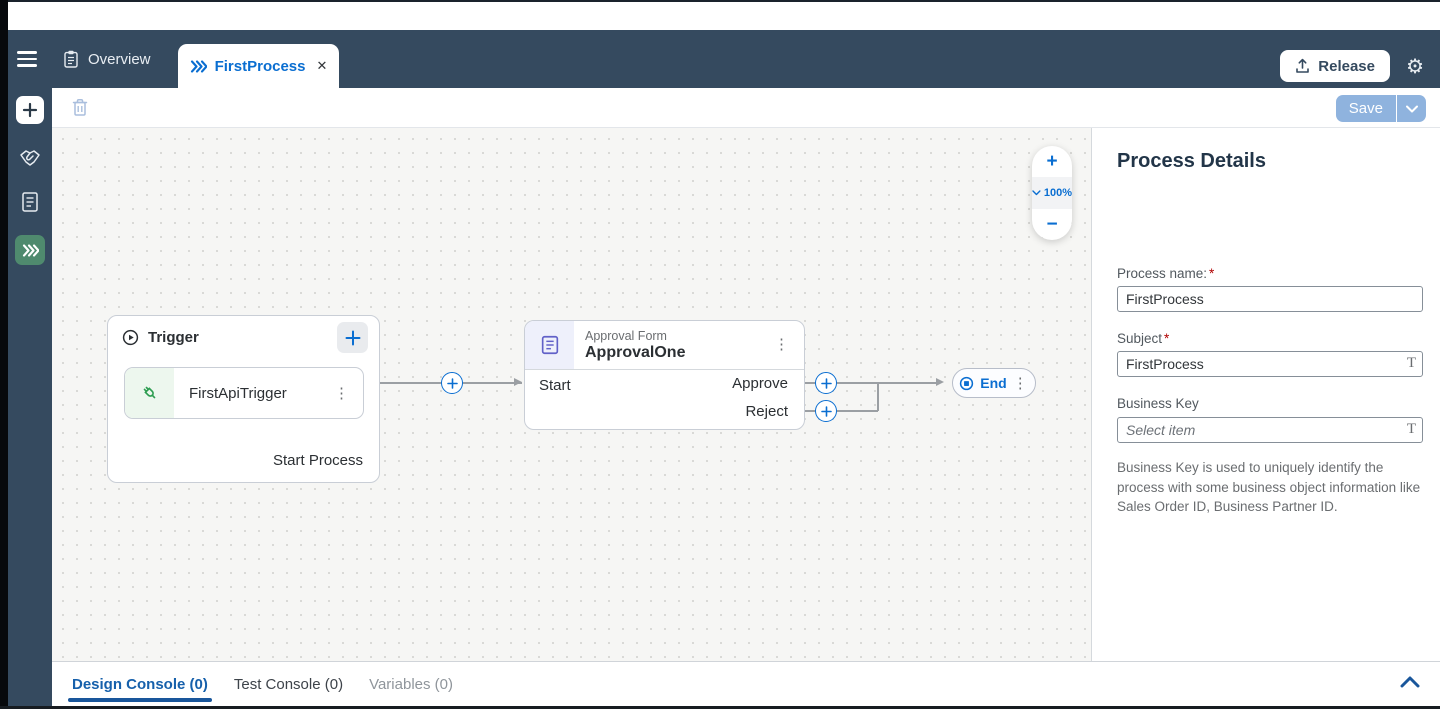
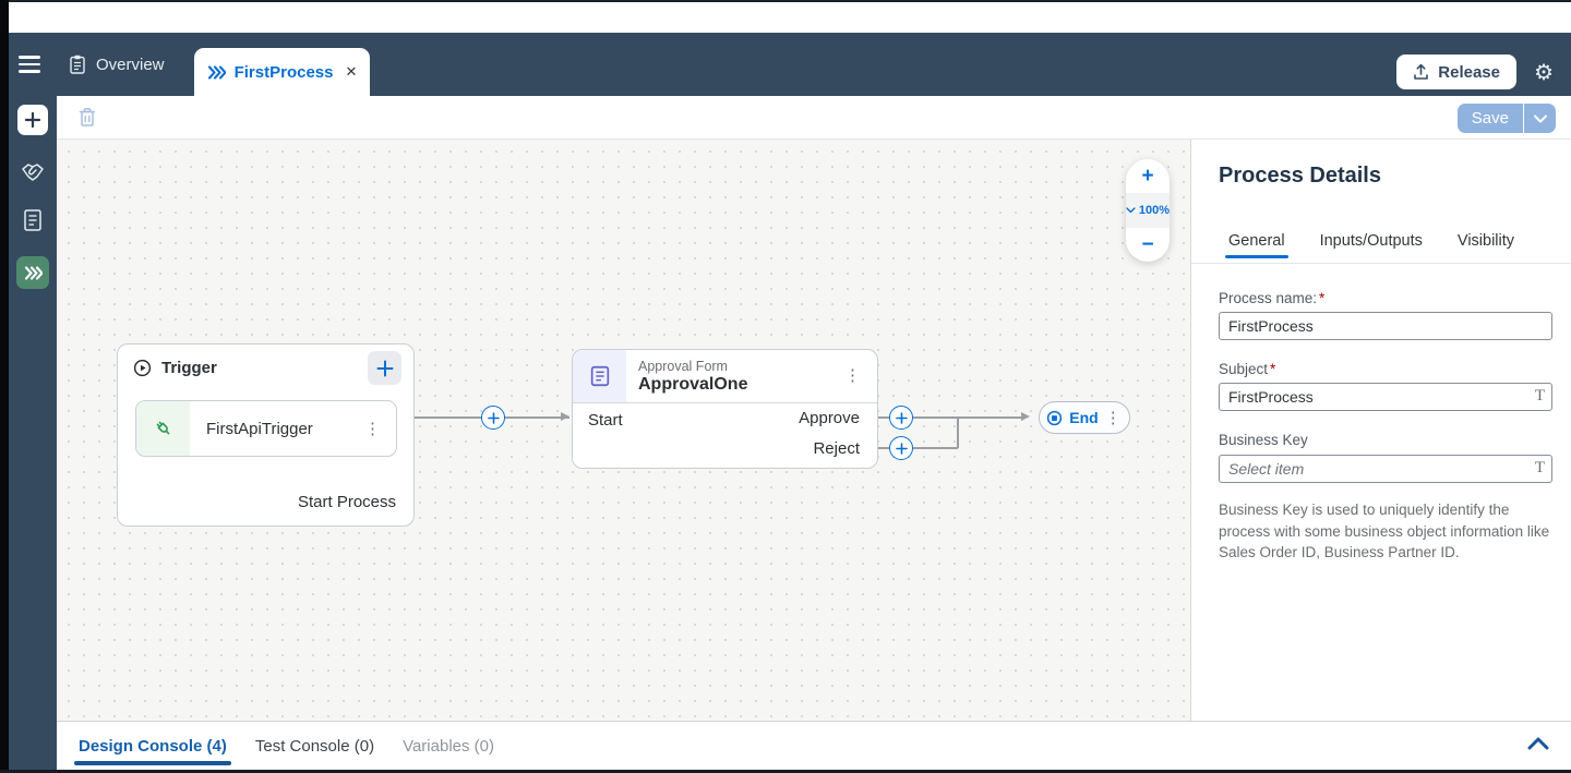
  Overview
  FirstProcess
  ✕
  Release
  ⚙
  Save
  +
  100%
  −
  Trigger
  FirstApiTrigger
  ⋮
  Start Process
  Approval Form
  ApprovalOne
  ⋮
  Start
  Approve
  Reject
  End
  ⋮
  Process Details
+ General
+ Inputs/Outputs
+ Visibility
  Process name: *
  FirstProcess
  Subject *
  FirstProcess
  T
  Business Key
  Select item
  T
  Business Key is used to uniquely identify the process with some business object information like Sales Order ID, Business Partner ID.
- Design Console (0)
+ Design Console (4)
  Test Console (0)
  Variables (0)
